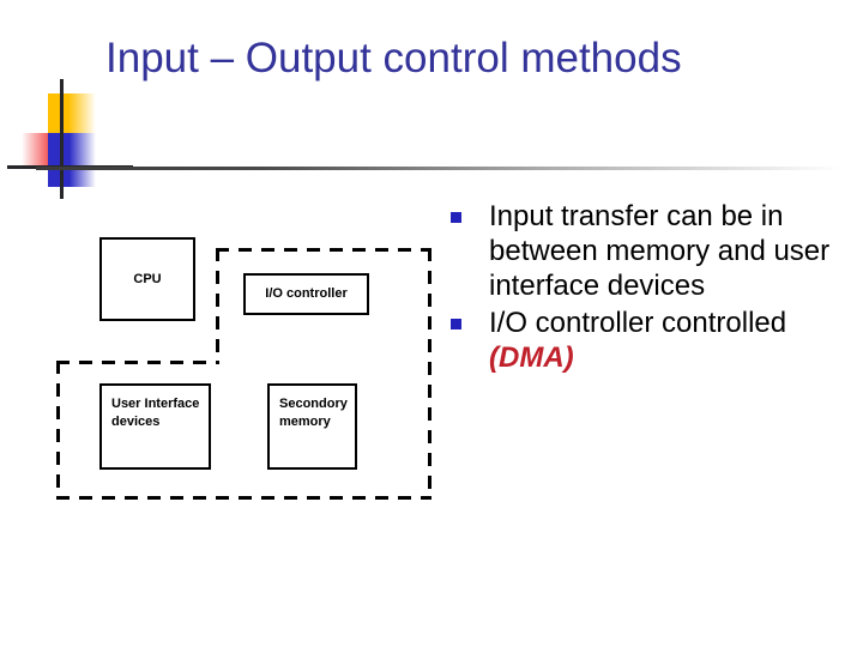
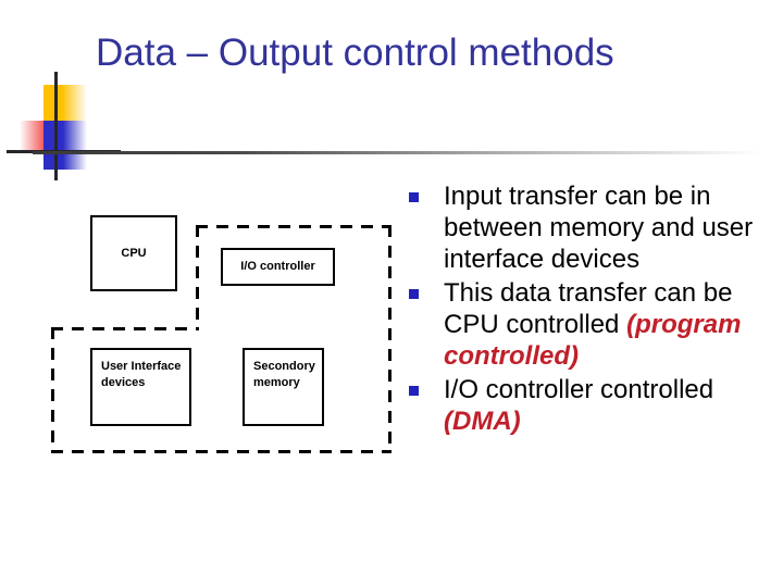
- Input – Output control methods
+ Data – Output control methods
  CPU
  I/O controller
  User Interface
  devices
  Secondory
  memory
  Input transfer can be in between memory and user interface devices
+ This data transfer can be CPU controlled (program controlled)
  I/O controller controlled (DMA)
